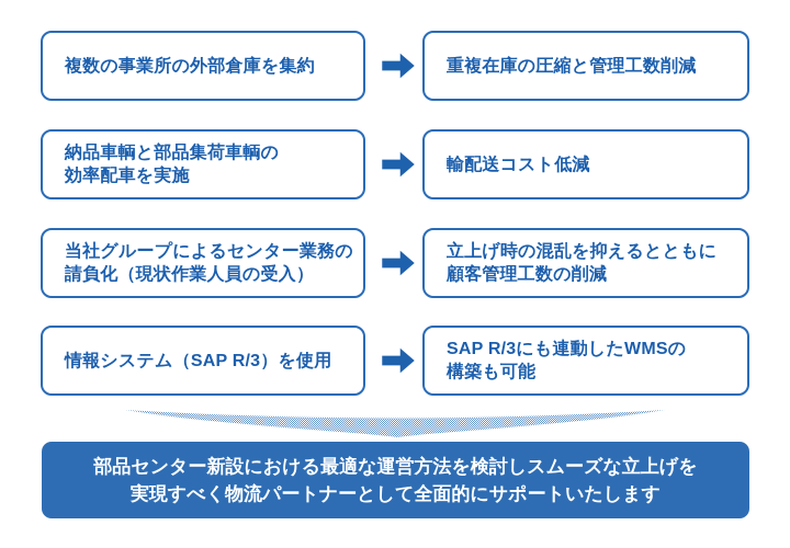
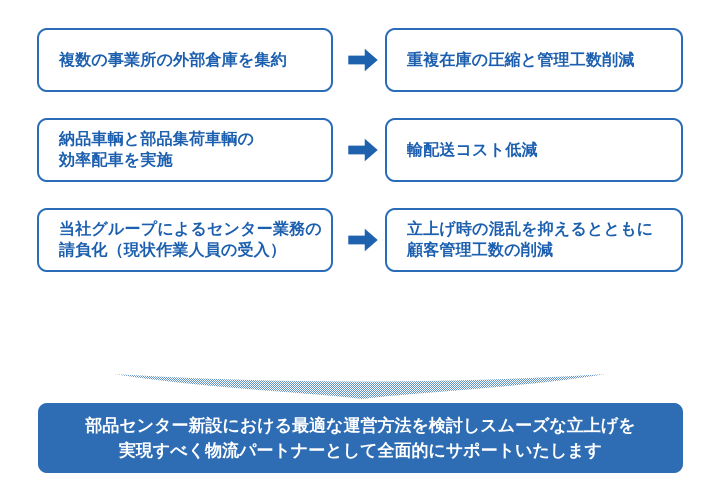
  複数の事業所の外部倉庫を集約
  重複在庫の圧縮と管理工数削減
  納品車輌と部品集荷車輌の
  効率配車を実施
  輸配送コスト低減
  当社グループによるセンター業務の
  請負化（現状作業人員の受入）
  立上げ時の混乱を抑えるとともに
  顧客管理工数の削減
- 情報システム（SAP R/3）を使用
- SAP R/3にも連動したWMSの
- 構築も可能
  部品センター新設における最適な運営方法を検討しスムーズな立上げを
  実現すべく物流パートナーとして全面的にサポートいたします
